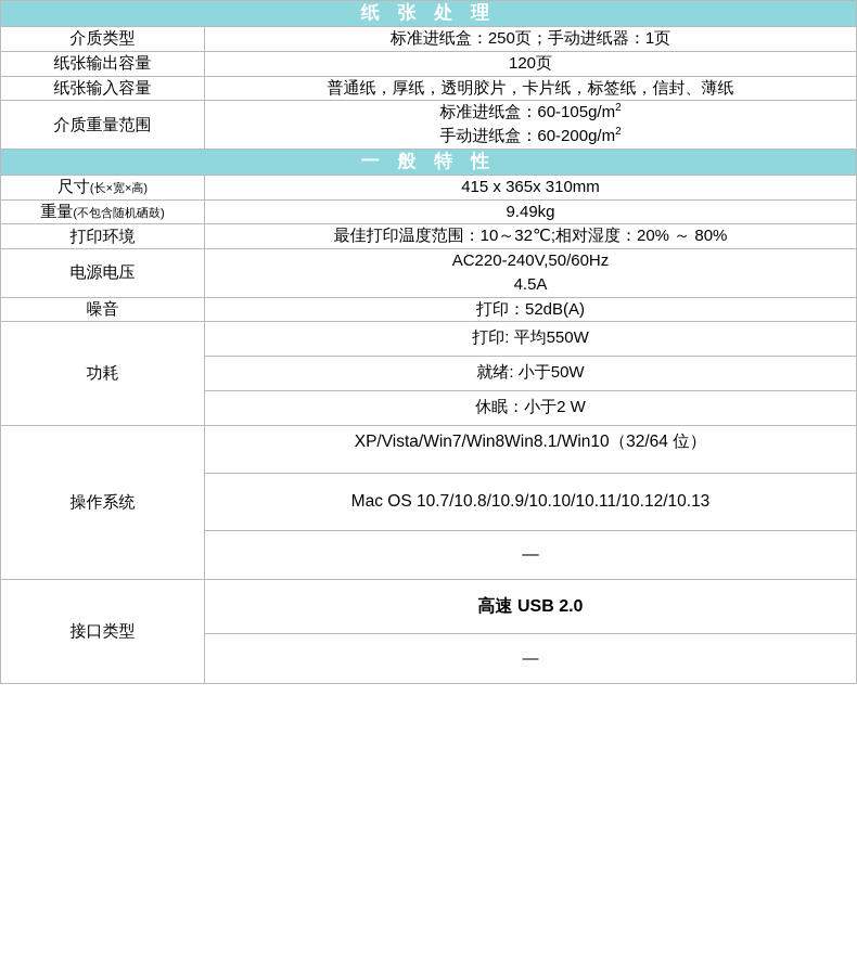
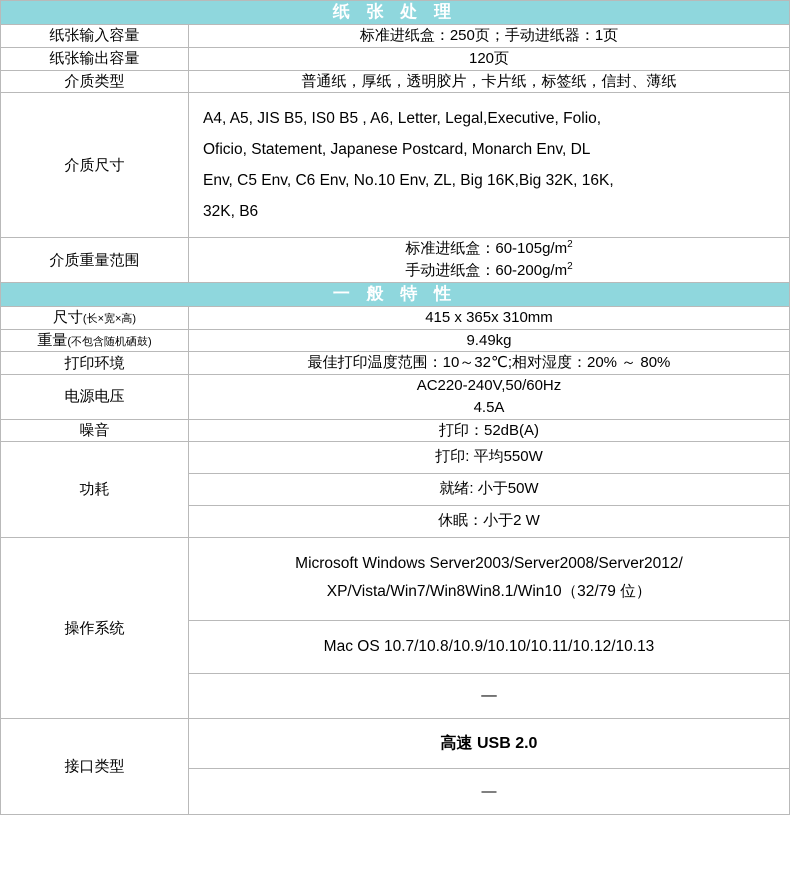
  纸 张 处 理
- 介质类型	标准进纸盒：250页；手动进纸器：1页
+ 纸张输入容量	标准进纸盒：250页；手动进纸器：1页
  纸张输出容量	120页
- 纸张输入容量	普通纸，厚纸，透明胶片，卡片纸，标签纸，信封、薄纸
+ 介质类型	普通纸，厚纸，透明胶片，卡片纸，标签纸，信封、薄纸
+ 介质尺寸	A4, A5, JIS B5, IS0 B5 , A6, Letter, Legal,Executive, Folio, Oficio, Statement, Japanese Postcard, Monarch Env, DL Env, C5 Env, C6 Env, No.10 Env, ZL, Big 16K,Big 32K, 16K, 32K, B6
  介质重量范围	标准进纸盒：60-105g/m2 手动进纸盒：60-200g/m2
  一 般 特 性
  尺寸(长×宽×高)	415 x 365x 310mm
  重量(不包含随机硒鼓)	9.49kg
  打印环境	最佳打印温度范围：10～32℃;相对湿度：20% ～ 80%
  电源电压	AC220-240V,50/60Hz 4.5A
  噪音	打印：52dB(A)
  功耗
  打印: 平均550W
  就绪: 小于50W
  休眠：小于2 W
  操作系统
+ Microsoft Windows Server2003/Server2008/Server2012/
- XP/Vista/Win7/Win8Win8.1/Win10（32/64 位）
+ XP/Vista/Win7/Win8Win8.1/Win10（32/79 位）
  Mac OS 10.7/10.8/10.9/10.10/10.11/10.12/10.13
  —
  接口类型
  高速 USB 2.0
  —
